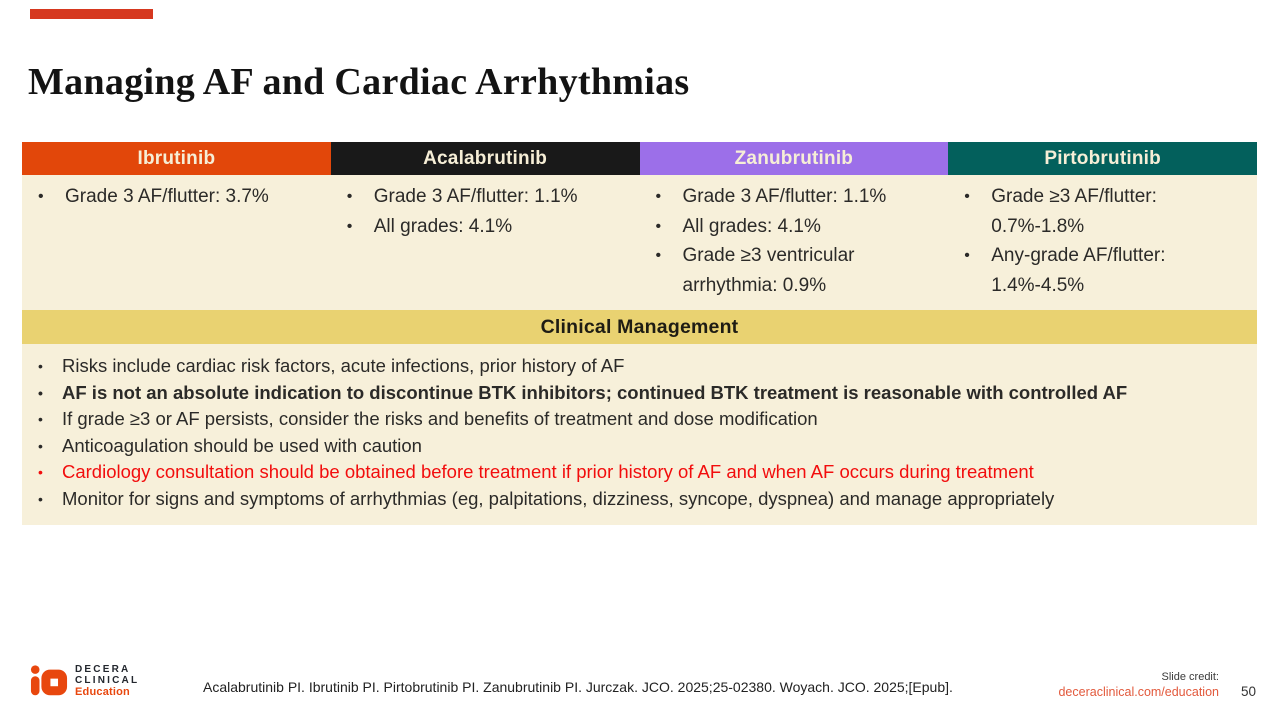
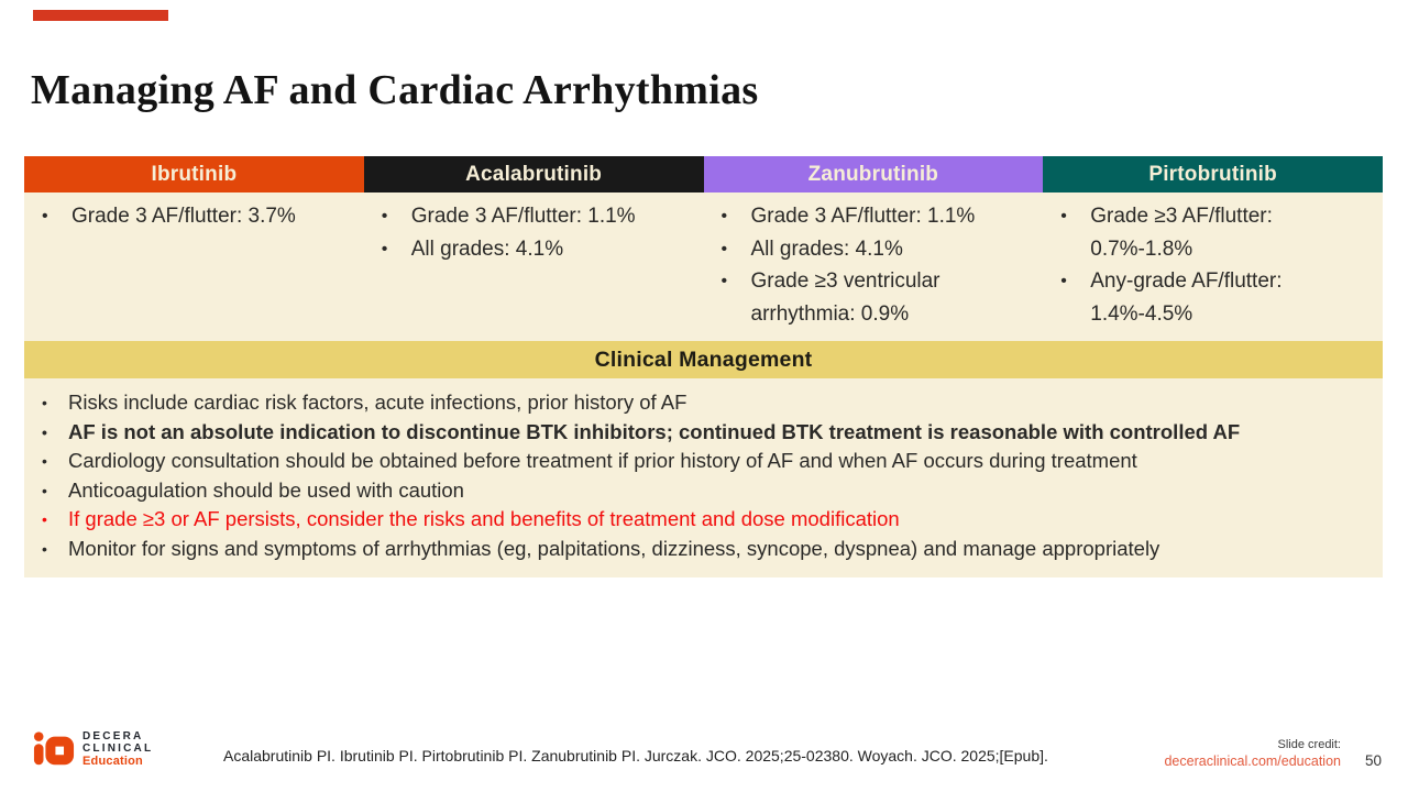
  Managing AF and Cardiac Arrhythmias
  Ibrutinib
  Acalabrutinib
  Zanubrutinib
  Pirtobrutinib
  Grade 3 AF/flutter: 3.7%
  Grade 3 AF/flutter: 1.1%
  All grades: 4.1%
  Grade 3 AF/flutter: 1.1%
  All grades: 4.1%
  Grade ≥3 ventricular arrhythmia: 0.9%
  Grade ≥3 AF/flutter: 0.7%-1.8%
  Any-grade AF/flutter: 1.4%-4.5%
  Clinical Management
  Risks include cardiac risk factors, acute infections, prior history of AF
  AF is not an absolute indication to discontinue BTK inhibitors; continued BTK treatment is reasonable with controlled AF
- If grade ≥3 or AF persists, consider the risks and benefits of treatment and dose modification
+ Cardiology consultation should be obtained before treatment if prior history of AF and when AF occurs during treatment
  Anticoagulation should be used with caution
- Cardiology consultation should be obtained before treatment if prior history of AF and when AF occurs during treatment
+ If grade ≥3 or AF persists, consider the risks and benefits of treatment and dose modification
  Monitor for signs and symptoms of arrhythmias (eg, palpitations, dizziness, syncope, dyspnea) and manage appropriately
  DECERA
  CLINICAL
  Education
  Acalabrutinib PI. Ibrutinib PI. Pirtobrutinib PI. Zanubrutinib PI. Jurczak. JCO. 2025;25-02380. Woyach. JCO. 2025;[Epub].
  Slide credit:
  deceraclinical.com/education
  50
